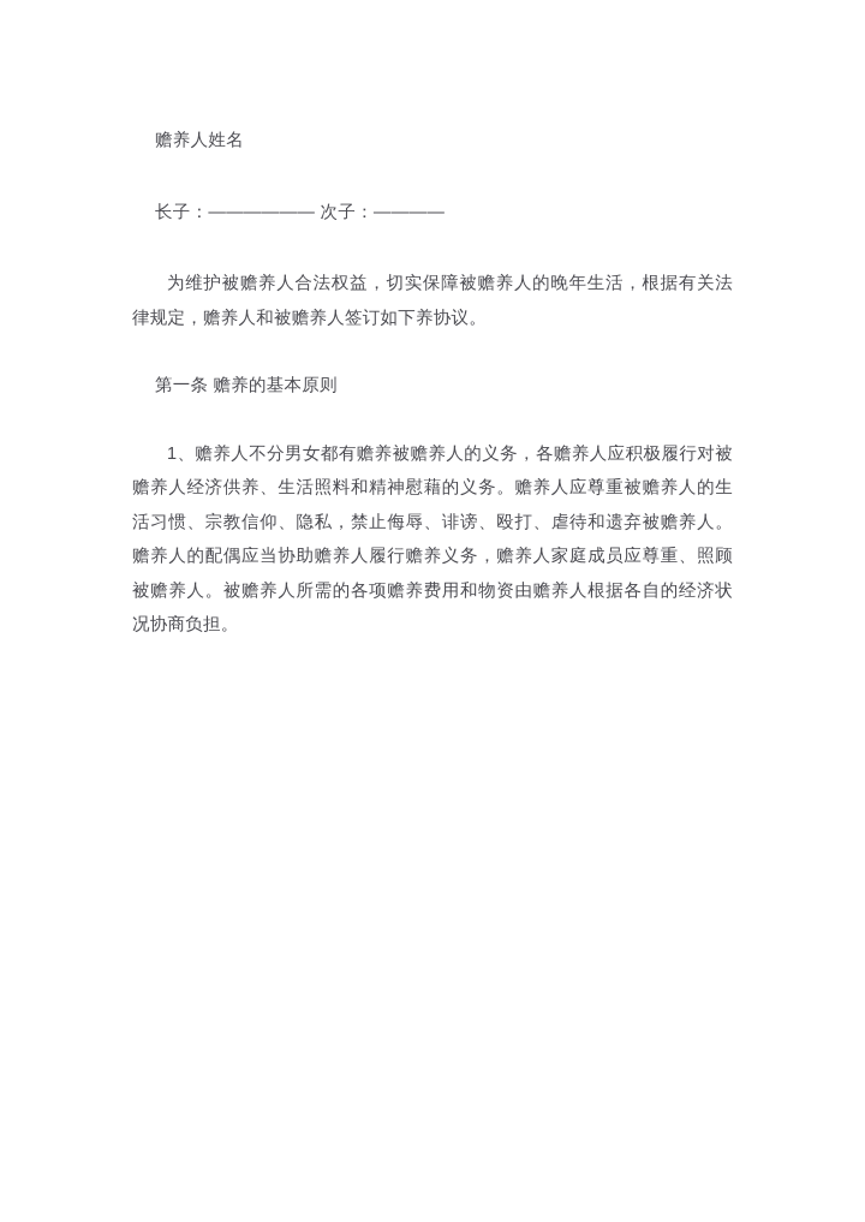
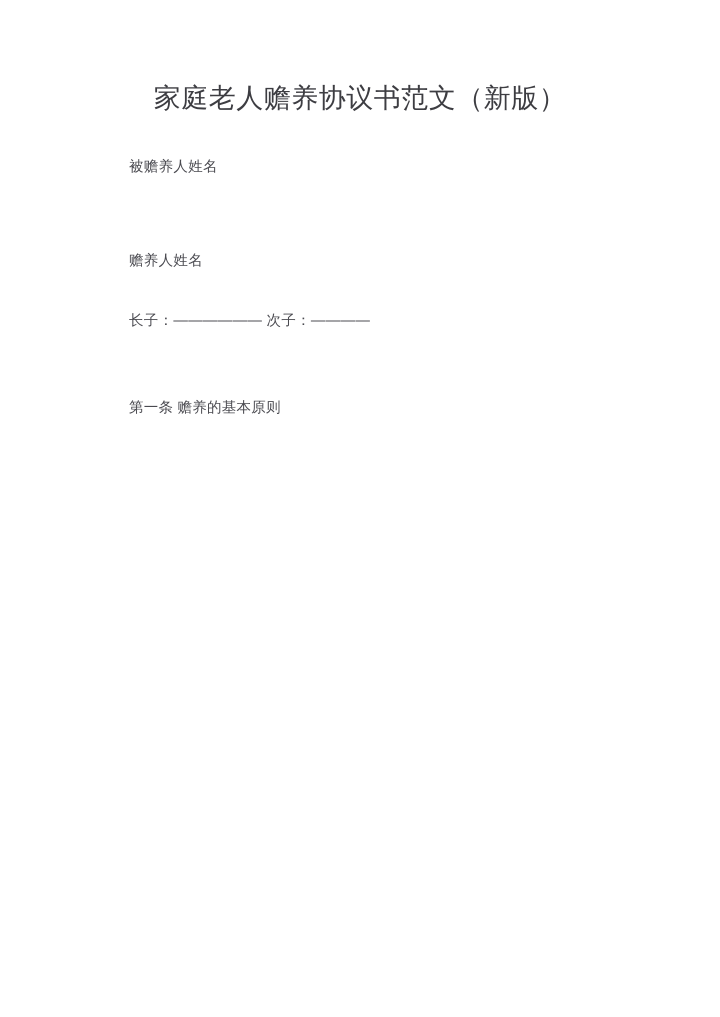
+ 家庭老人赡养协议书范文（新版）
+ 被赡养人姓名
  赡养人姓名
  长子：—————— 次子：————
- 为维护被赡养人合法权益，切实保障被赡养人的晚年生活，根据有关法律规定，赡养人和被赡养人签订如下养协议。
  第一条 赡养的基本原则
- 1、赡养人不分男女都有赡养被赡养人的义务，各赡养人应积极履行对被赡养人经济供养、生活照料和精神慰藉的义务。赡养人应尊重被赡养人的生活习惯、宗教信仰、隐私，禁止侮辱、诽谤、殴打、虐待和遗弃被赡养人。赡养人的配偶应当协助赡养人履行赡养义务，赡养人家庭成员应尊重、照顾被赡养人。被赡养人所需的各项赡养费用和物资由赡养人根据各自的经济状况协商负担。
